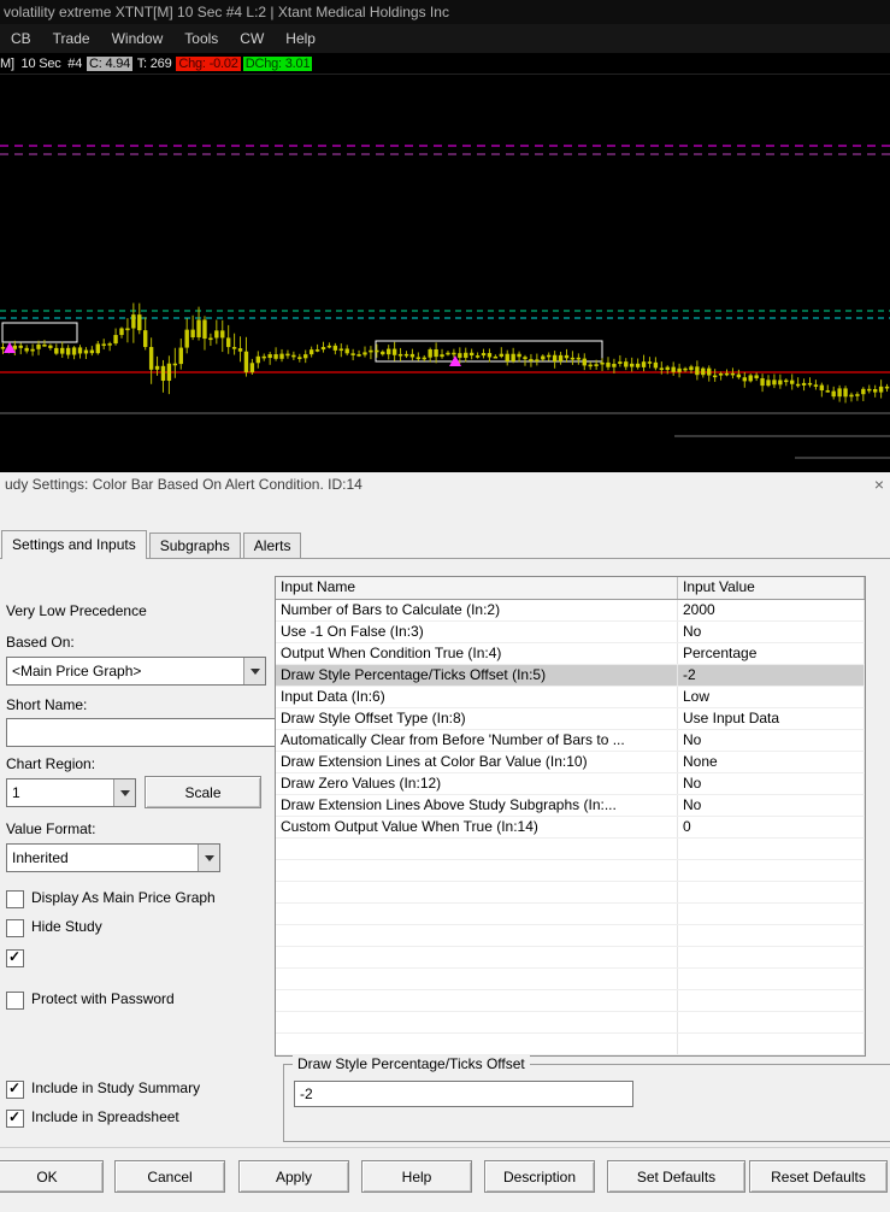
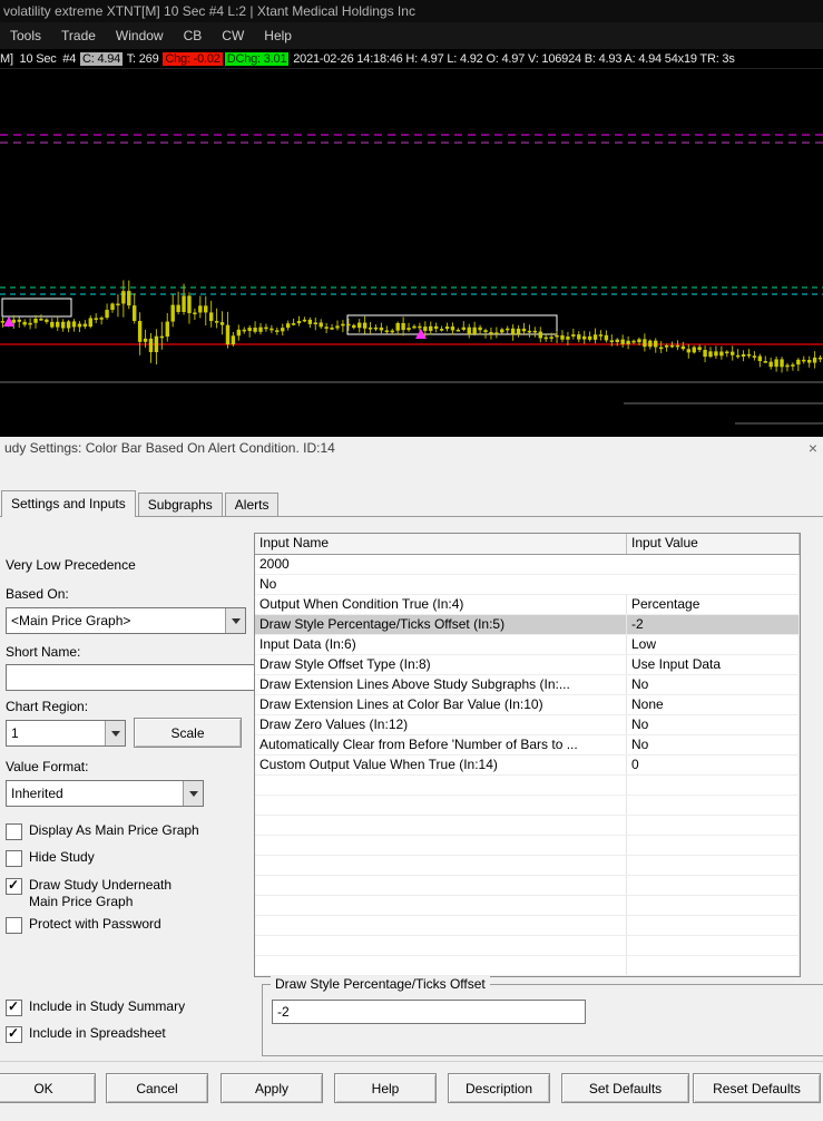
  volatility extreme XTNT[M] 10 Sec #4 L:2 | Xtant Medical Holdings Inc
- CB
+ Tools
  Trade
  Window
- Tools
+ CB
  CW
  Help
  M] 10 Sec #4
  C: 4.94
  T: 269
  Chg: -0.02
  DChg: 3.01
+ 2021-02-26 14:18:46 H: 4.97 L: 4.92 O: 4.97 V: 106924 B: 4.93 A: 4.94 54x19 TR: 3s
  udy Settings: Color Bar Based On Alert Condition. ID:14
  ×
  Settings and Inputs
  Subgraphs
  Alerts
  Very Low Precedence
  Based On:
  <Main Price Graph>
  Short Name:
  Chart Region:
  1
  Scale
  Value Format:
  Inherited
  Input Name
  Input Value
- Number of Bars to Calculate (In:2)
  2000
- Use -1 On False (In:3)
  No
  Output When Condition True (In:4)
  Percentage
  Draw Style Percentage/Ticks Offset (In:5)
  -2
  Input Data (In:6)
  Low
  Draw Style Offset Type (In:8)
  Use Input Data
- Automatically Clear from Before 'Number of Bars to ...
+ Draw Extension Lines Above Study Subgraphs (In:...
  No
  Draw Extension Lines at Color Bar Value (In:10)
  None
  Draw Zero Values (In:12)
  No
- Draw Extension Lines Above Study Subgraphs (In:...
+ Automatically Clear from Before 'Number of Bars to ...
  No
  Custom Output Value When True (In:14)
  0
  Draw Style Percentage/Ticks Offset
  -2
  Display As Main Price Graph
  Hide Study
+ Draw Study Underneath
+ Main Price Graph
  Protect with Password
  Include in Study Summary
  Include in Spreadsheet
  OK
  Cancel
  Apply
  Help
  Description
  Set Defaults
  Reset Defaults
